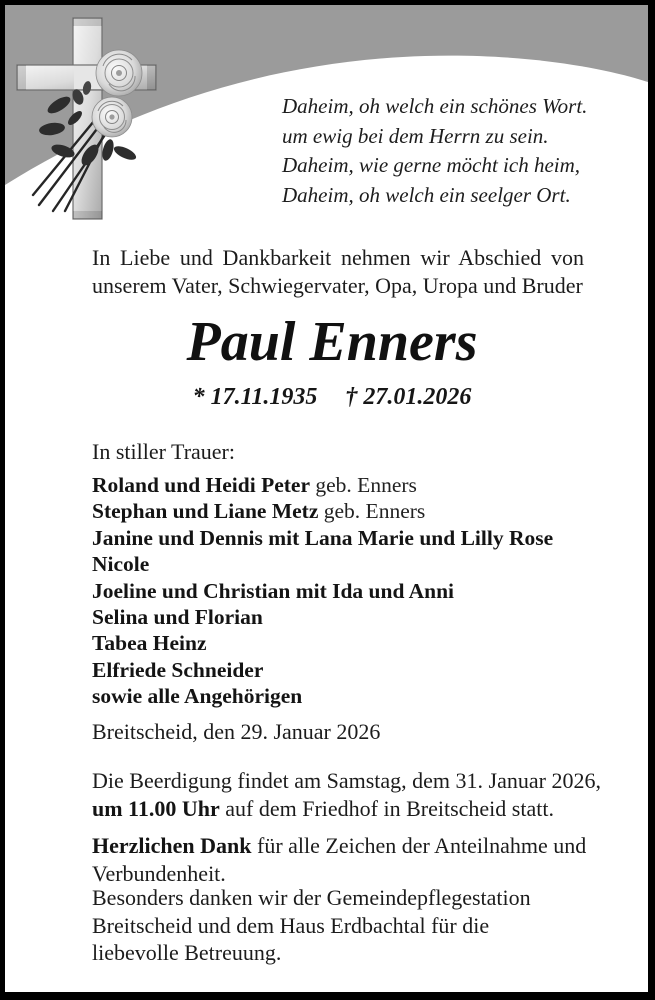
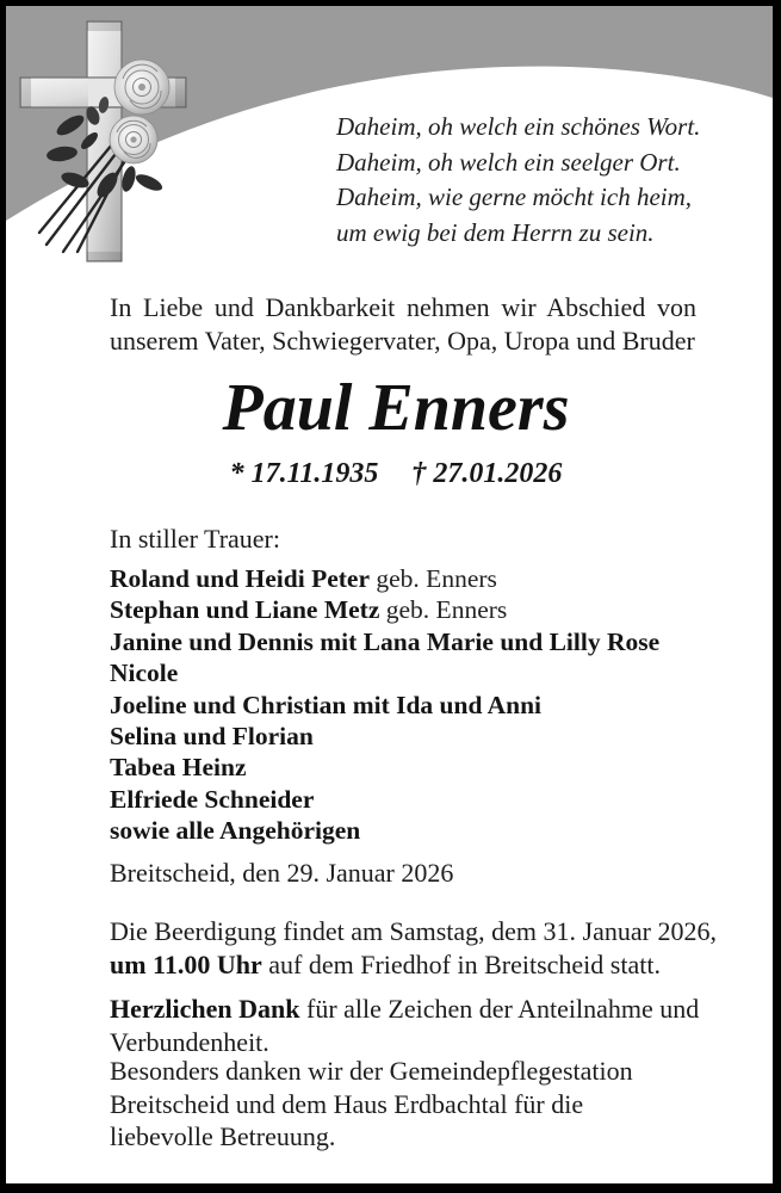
  Daheim, oh welch ein schönes Wort.
- um ewig bei dem Herrn zu sein.
+ Daheim, oh welch ein seelger Ort.
  Daheim, wie gerne möcht ich heim,
- Daheim, oh welch ein seelger Ort.
+ um ewig bei dem Herrn zu sein.
  In Liebe und Dankbarkeit nehmen wir Abschied von
  unserem Vater, Schwiegervater, Opa, Uropa und Bruder
  Paul Enners
  * 17.11.1935 † 27.01.2026
  In stiller Trauer:
  Roland und Heidi Peter geb. Enners
  Stephan und Liane Metz geb. Enners
  Janine und Dennis mit Lana Marie und Lilly Rose
  Nicole
  Joeline und Christian mit Ida und Anni
  Selina und Florian
  Tabea Heinz
  Elfriede Schneider
  sowie alle Angehörigen
  Breitscheid, den 29. Januar 2026
  Die Beerdigung findet am Samstag, dem 31. Januar 2026,
  um 11.00 Uhr auf dem Friedhof in Breitscheid statt.
  Herzlichen Dank für alle Zeichen der Anteilnahme und
  Verbundenheit.
  Besonders danken wir der Gemeindepflegestation
  Breitscheid und dem Haus Erdbachtal für die
  liebevolle Betreuung.
